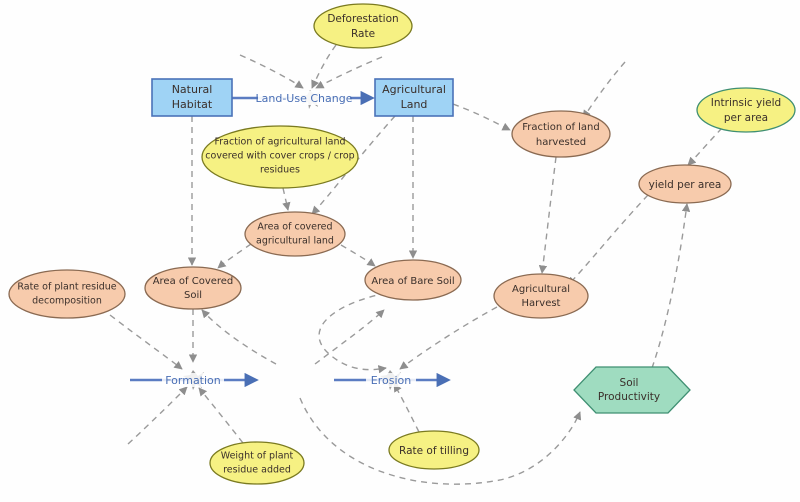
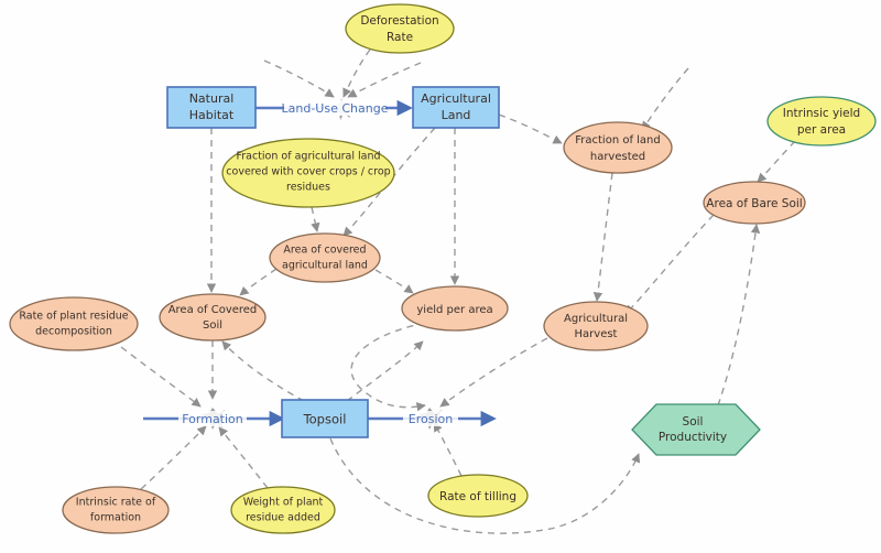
  Natural
  Habitat
  Agricultural
  Land
+ Topsoil
  Deforestation
  Rate
  Intrinsic yield
  per area
  Fraction of agricultural land
  covered with cover crops / crop
  residues
  Fraction of land
  harvested
- yield per area
+ Area of Bare Soil
  Area of covered
  agricultural land
  Area of Covered
  Soil
- Area of Bare Soil
+ yield per area
  Rate of plant residue
  decomposition
  Agricultural
  Harvest
  Soil
  Productivity
+ Intrinsic rate of
+ formation
  Weight of plant
  residue added
  Rate of tilling
  Land-Use Change
  Formation
  Erosion
